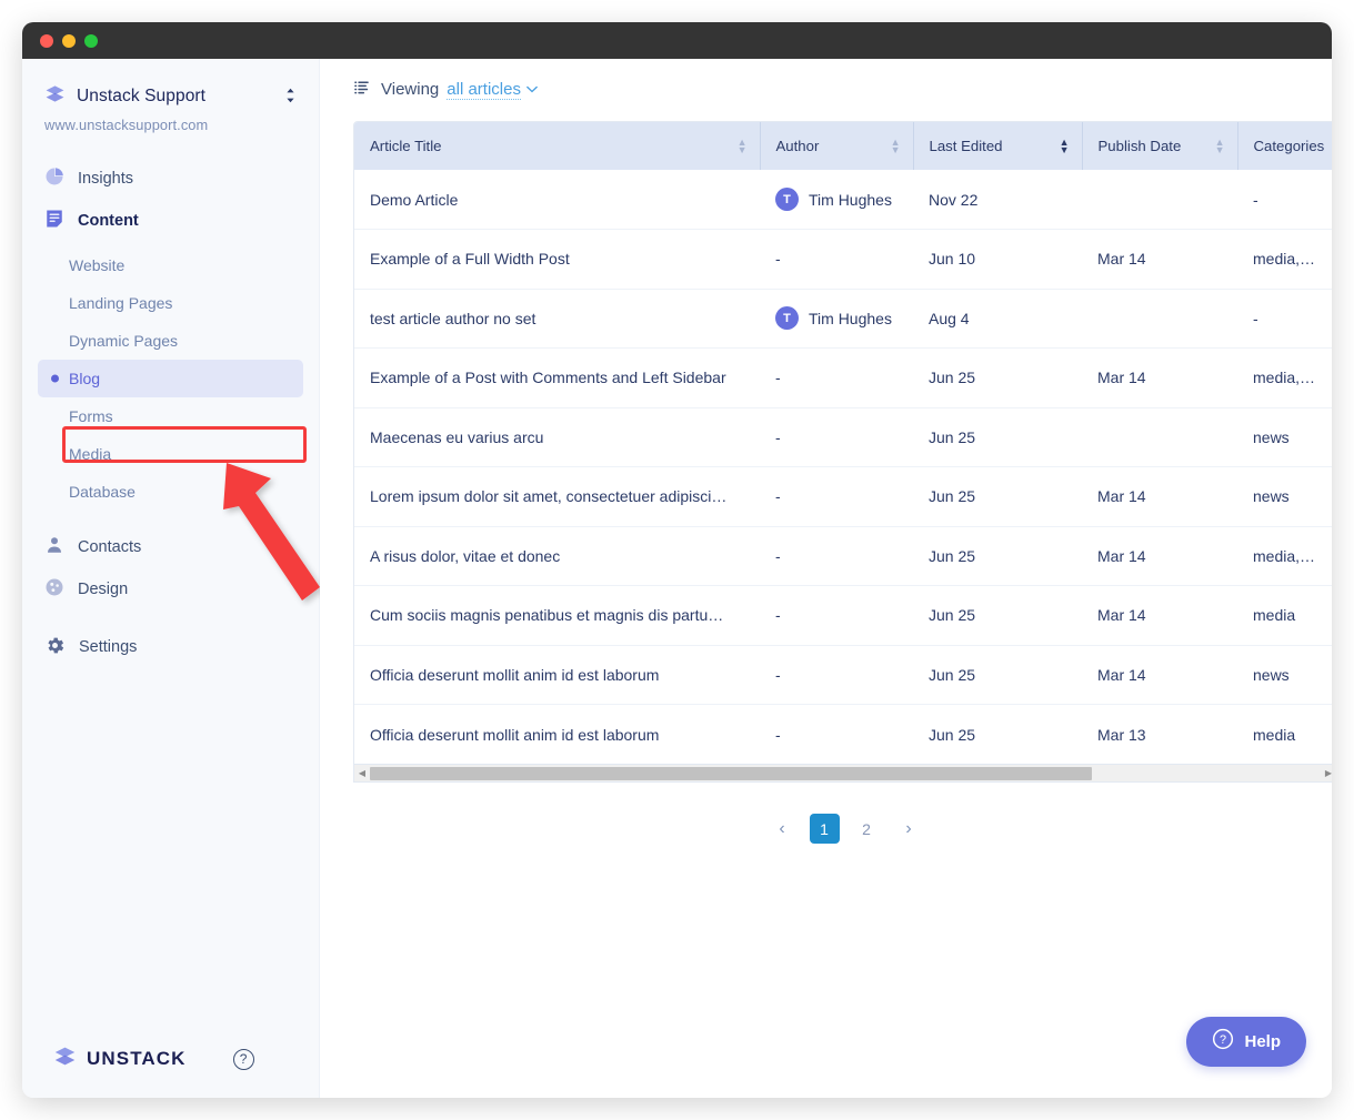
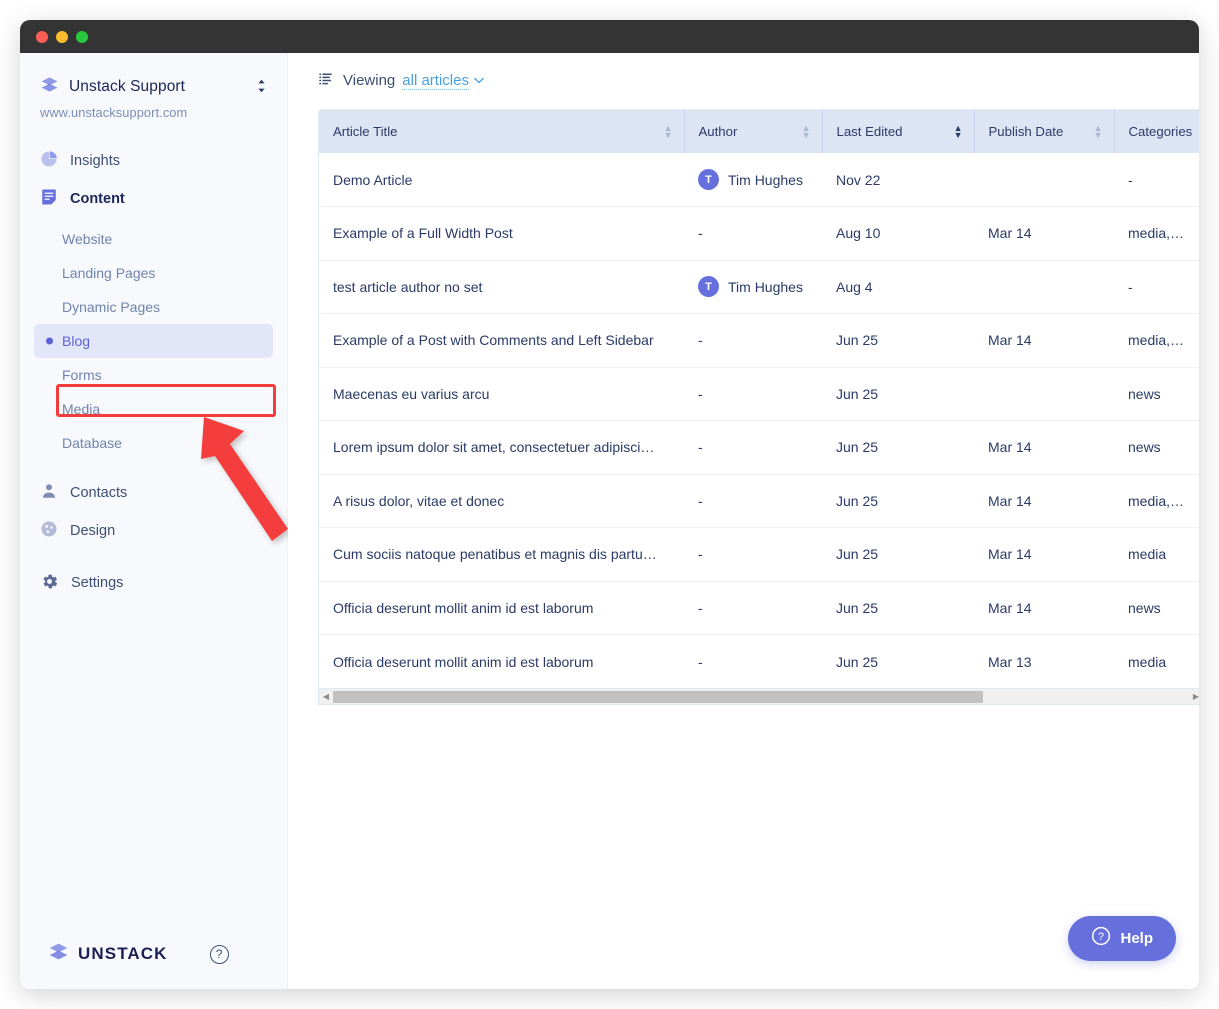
  Unstack Support
  www.unstacksupport.com
  Insights
  Content
  Website
  Landing Pages
  Dynamic Pages
  Blog
  Forms
  Media
  Database
  Contacts
  Design
  Settings
  UNSTACK
  ?
  Viewing
  all articles
  Article Title ▲▼	Author ▲▼	Last Edited ▲▼	Publish Date ▲▼	Categories
  Demo Article	T Tim Hughes	Nov 22		-
- Example of a Full Width Post	-	Jun 10	Mar 14	media,new
+ Example of a Full Width Post	-	Aug 10	Mar 14	media,new
  test article author no set	T Tim Hughes	Aug 4		-
  Example of a Post with Comments and Left Sidebar	-	Jun 25	Mar 14	media,new
  Maecenas eu varius arcu	-	Jun 25		news
  Lorem ipsum dolor sit amet, consectetuer adipisci…	-	Jun 25	Mar 14	news
  A risus dolor, vitae et donec	-	Jun 25	Mar 14	media,new
- Cum sociis magnis penatibus et magnis dis partu…	-	Jun 25	Mar 14	media
+ Cum sociis natoque penatibus et magnis dis partu…	-	Jun 25	Mar 14	media
  Officia deserunt mollit anim id est laborum	-	Jun 25	Mar 14	news
  Officia deserunt mollit anim id est laborum	-	Jun 25	Mar 13	media
  ◀
  ▶
- ‹
- 1
- 2
- ›
  ?
  Help
